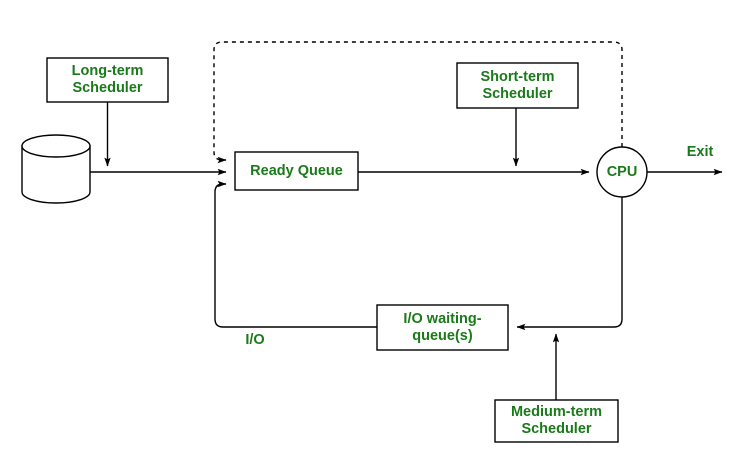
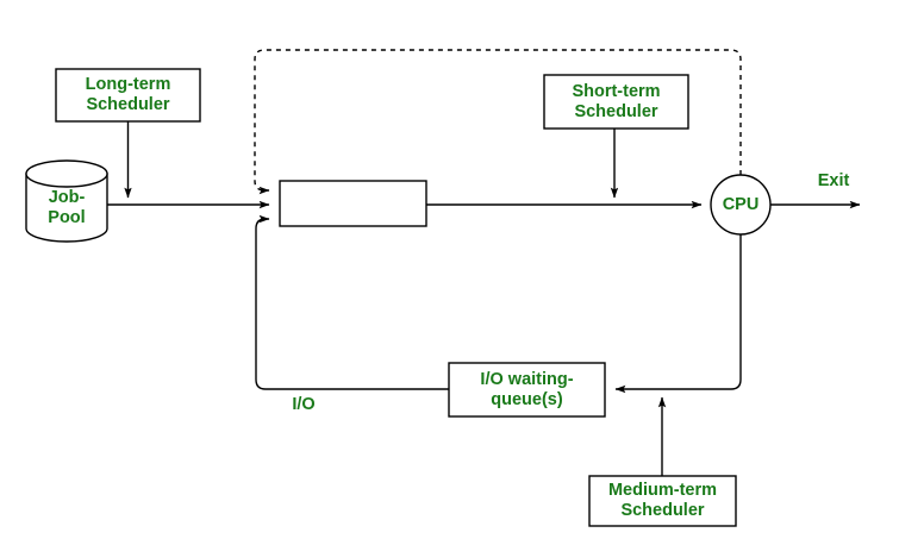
+ Job-
+ Pool
  Long-term
  Scheduler
  Short-term
  Scheduler
  Medium-term
  Scheduler
- Ready Queue
  I/O waiting-
  queue(s)
  CPU
  Exit
  I/O
